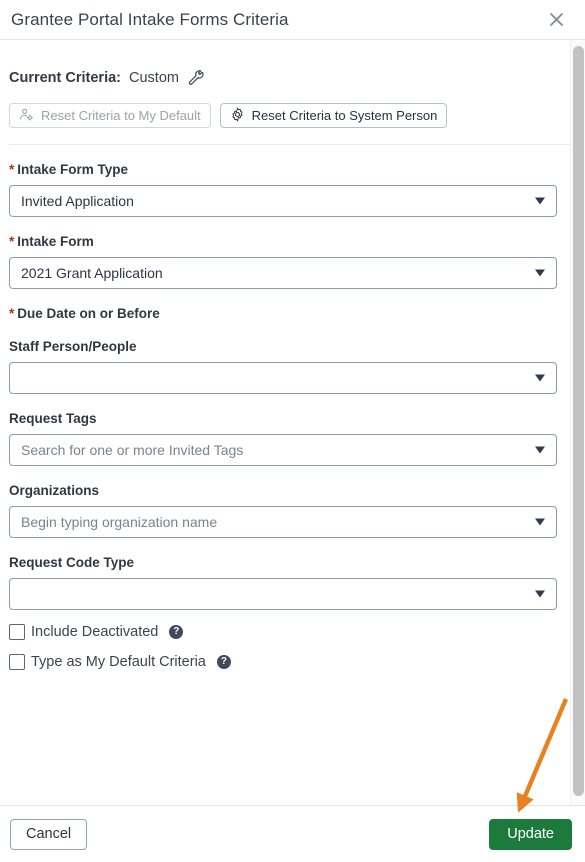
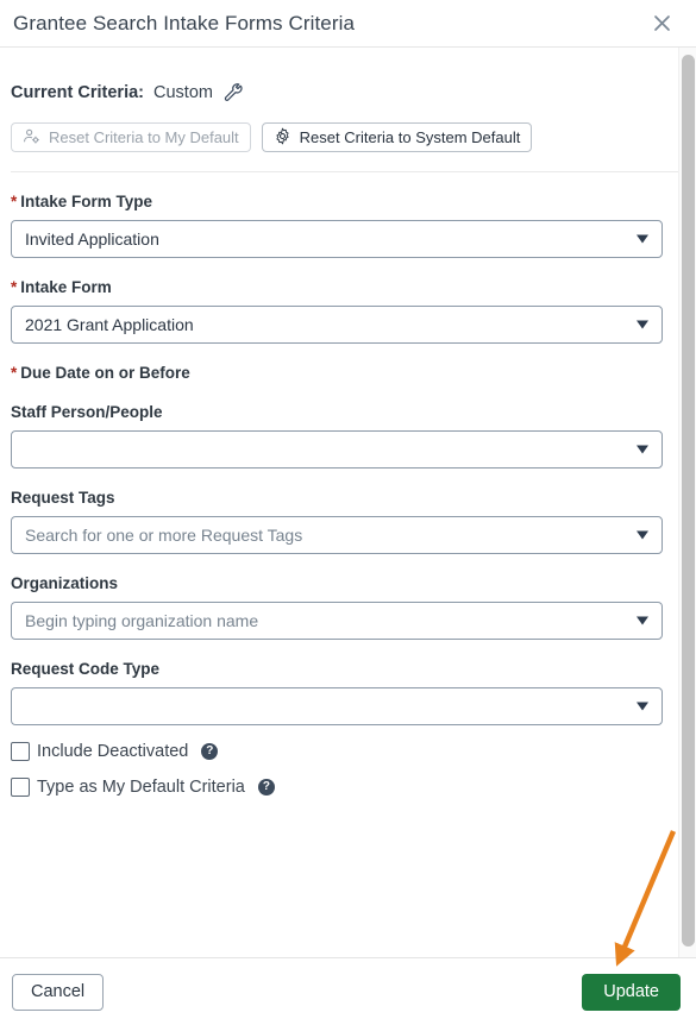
- Grantee Portal Intake Forms Criteria
+ Grantee Search Intake Forms Criteria
  Current Criteria:
  Custom
  Reset Criteria to My Default
- Reset Criteria to System Person
+ Reset Criteria to System Default
  * Intake Form Type
  Invited Application
  * Intake Form
  2021 Grant Application
  * Due Date on or Before
  Staff Person/People
  Request Tags
- Search for one or more Invited Tags
+ Search for one or more Request Tags
  Organizations
  Begin typing organization name
  Request Code Type
  Include Deactivated
  ?
  Type as My Default Criteria
  ?
  Cancel
  Update
